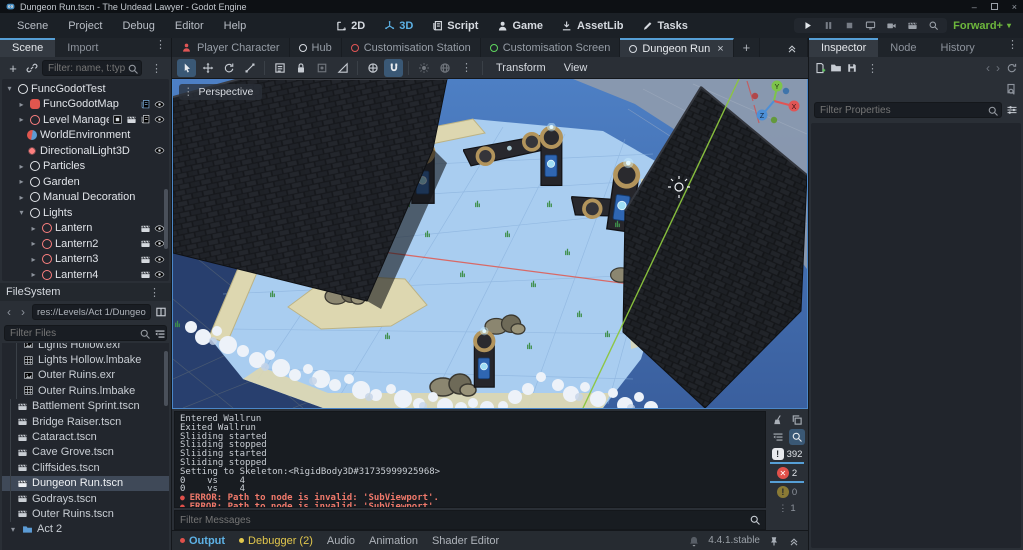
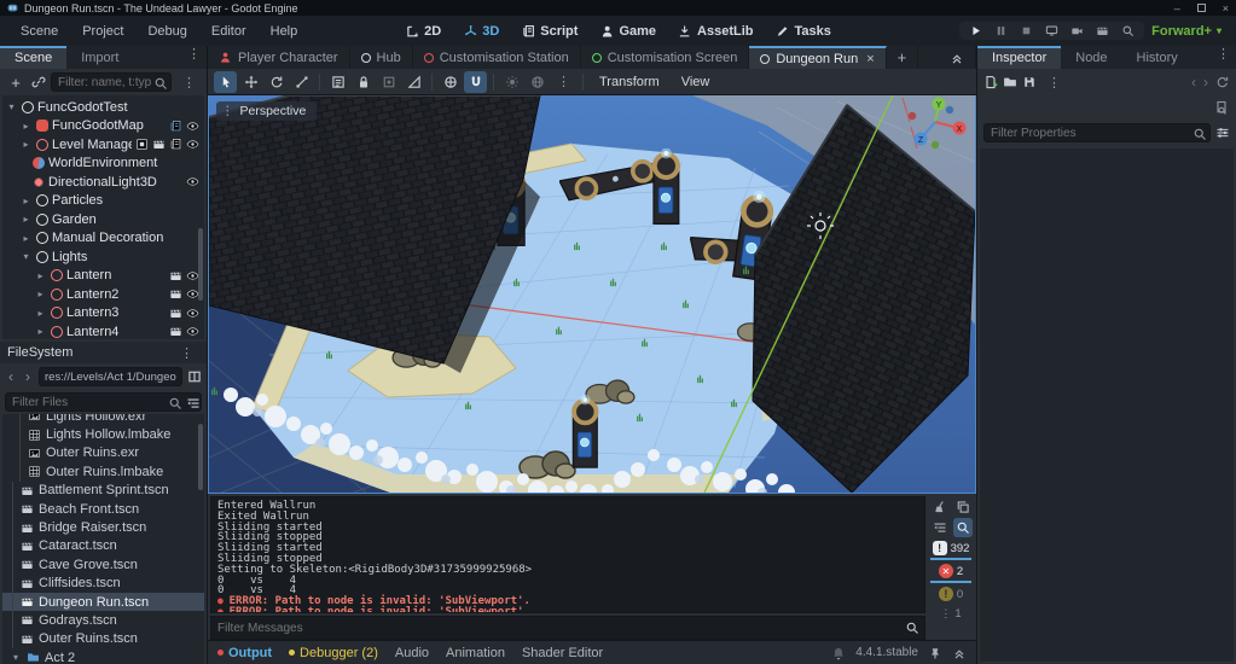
  Dungeon Run.tscn - The Undead Lawyer - Godot Engine
  –
  ×
  Scene
  Project
  Debug
  Editor
  Help
  2D
  3D
  Script
  Game
  AssetLib
  Tasks
  Forward+
  ▾
  Scene
  Import
  ⋮
  +
  ⋮
  ▾
  FuncGodotTest
  ▸
  FuncGodotMap
  ▸
  Level Manag
  WorldEnvironment
  DirectionalLight3D
  ▸
  Particles
  ▸
  Garden
  ▸
  Manual Decoration
  ▾
  Lights
  ▸
  Lantern
  ▸
  Lantern2
  ▸
  Lantern3
  ▸
  Lantern4
  FileSystem
  ⋮
  ‹
  ›
  res://Levels/Act 1/Dungeo
  Filter Files
  Lights Hollow.exr
  Lights Hollow.lmbake
  Outer Ruins.exr
  Outer Ruins.lmbake
  Battlement Sprint.tscn
+ Beach Front.tscn
  Bridge Raiser.tscn
  Cataract.tscn
  Cave Grove.tscn
  Cliffsides.tscn
  Dungeon Run.tscn
  Godrays.tscn
  Outer Ruins.tscn
  ▾
  Act 2
  Player Character
  Hub
  Customisation Station
  Customisation Screen
  Dungeon Run
  ×
  +
  ⋮
  Transform
  View
  ⋮
  Perspective
  Entered Wallrun
  Exited Wallrun
  Sliiding started
  Sliiding stopped
  Sliiding started
  Sliiding stopped
  Setting to Skeleton:<RigidBody3D#31735999925968>
  0 vs 4
  0 vs 4
  ● ERROR: Path to node is invalid: 'SubViewport'.
  ● ERROR: Path to node is invalid: 'SubViewport'.
  Filter Messages
  !
  392
  ✕
  2
  !
  0
  ⋮
  1
  Output
  Debugger (2)
  Audio
  Animation
  Shader Editor
  4.4.1.stable
  Inspector
  Node
  History
  ⋮
  ⋮
  ‹
  ›
  Filter Properties
